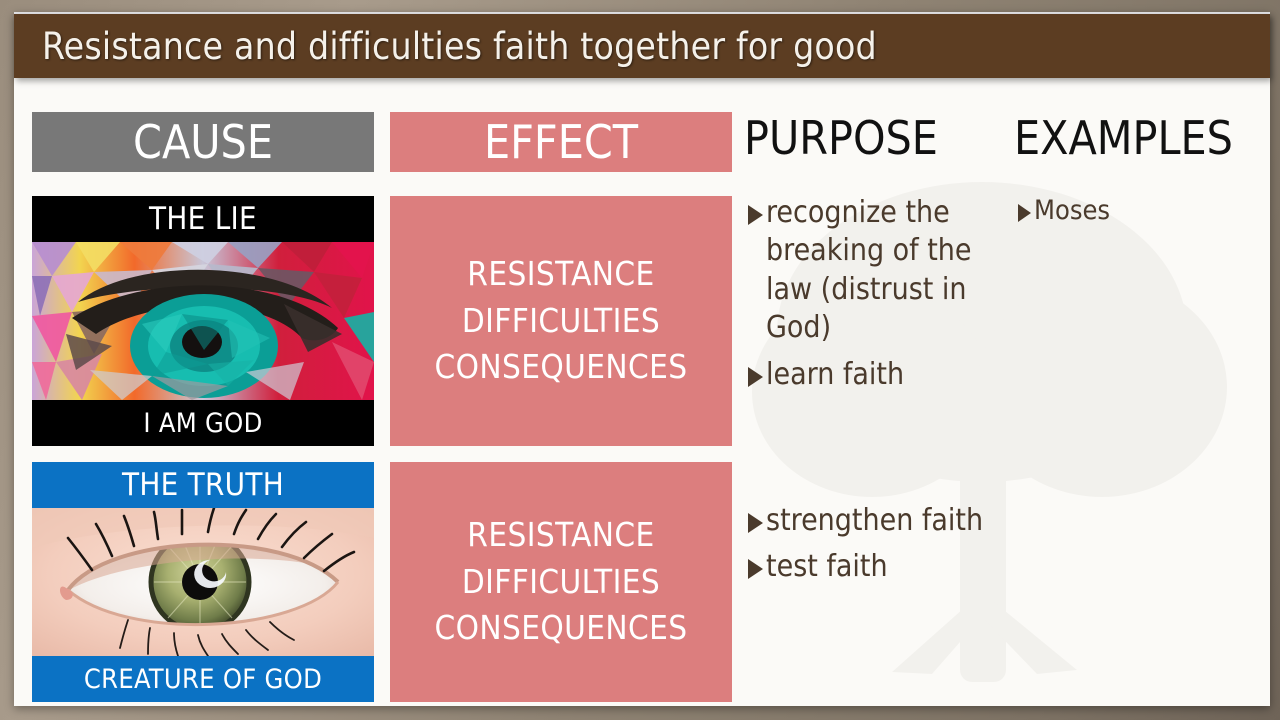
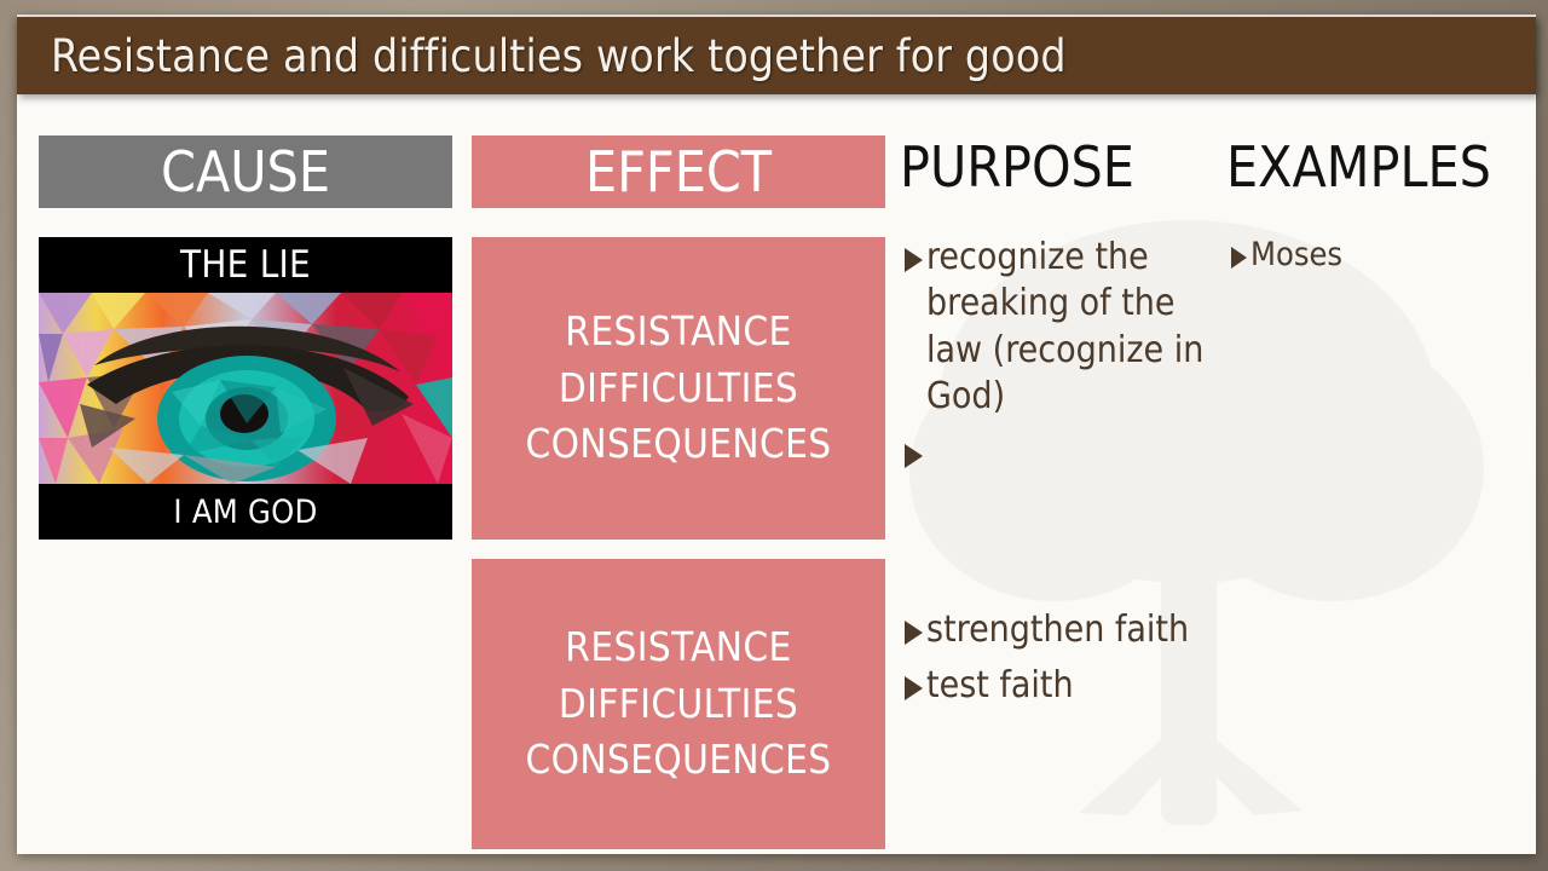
  CAUSE
  EFFECT
  PURPOSE
  EXAMPLES
  THE LIE
  I AM GOD
  RESISTANCE
  DIFFICULTIES
  CONSEQUENCES
- recognize the breaking of the law (distrust in God)
+ recognize the breaking of the law (recognize in God)
- learn faith
  Moses
- THE TRUTH
- CREATURE OF GOD
  RESISTANCE
  DIFFICULTIES
  CONSEQUENCES
  strengthen faith
  test faith
- Resistance and difficulties faith together for good
+ Resistance and difficulties work together for good
